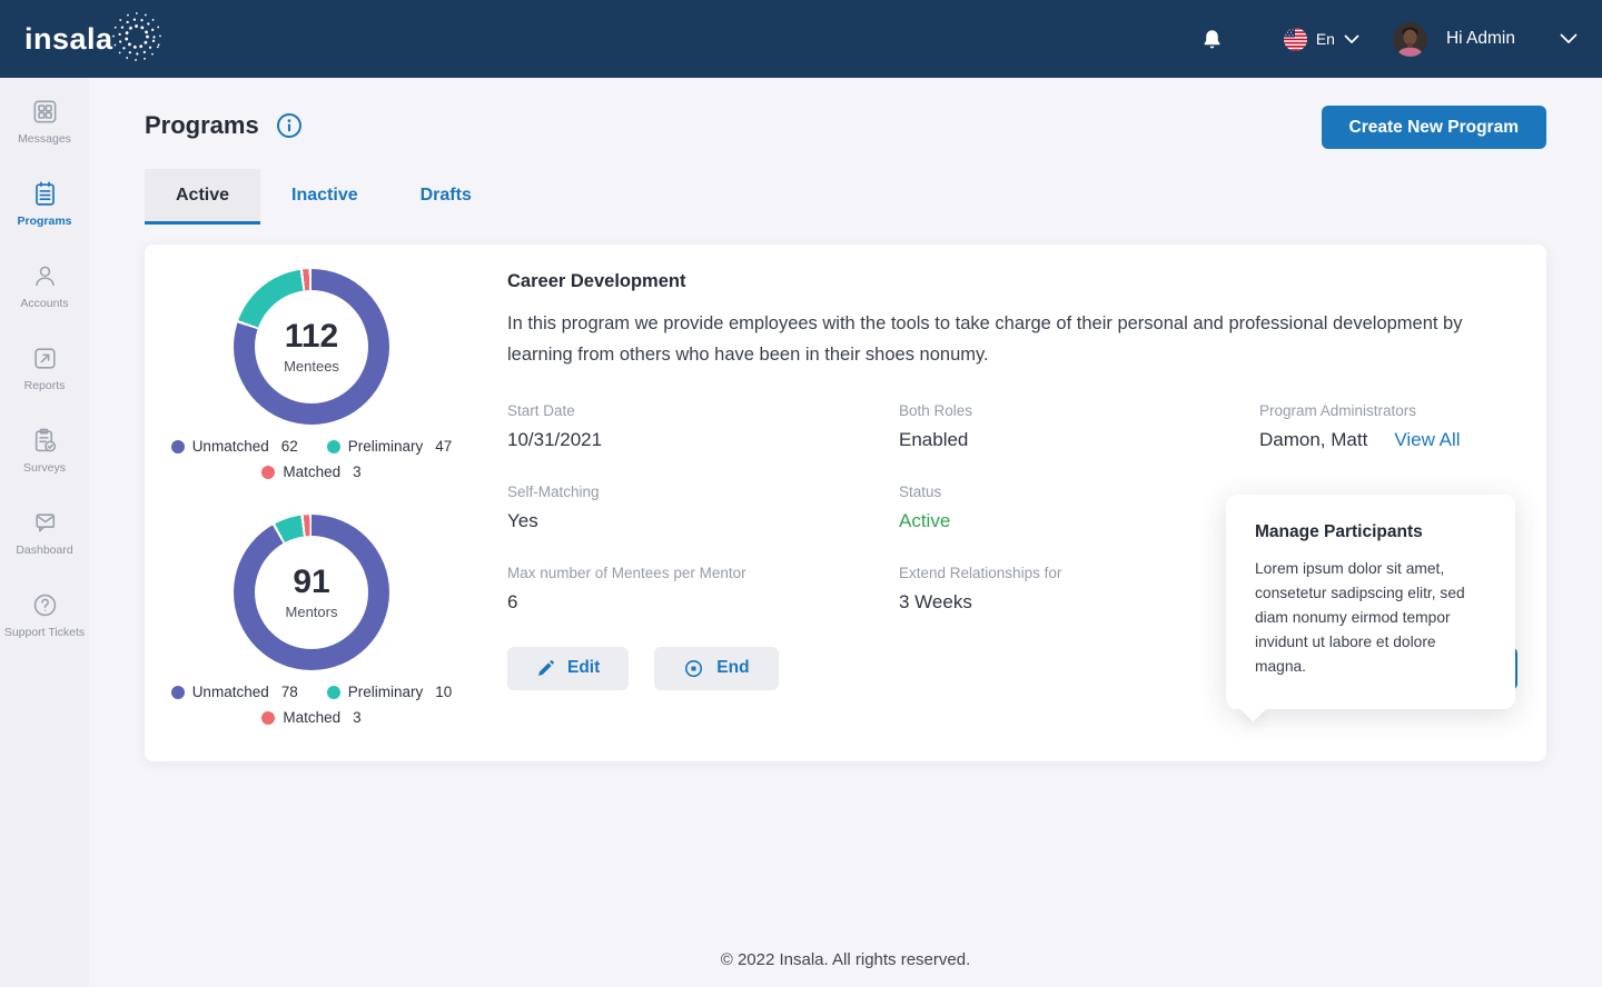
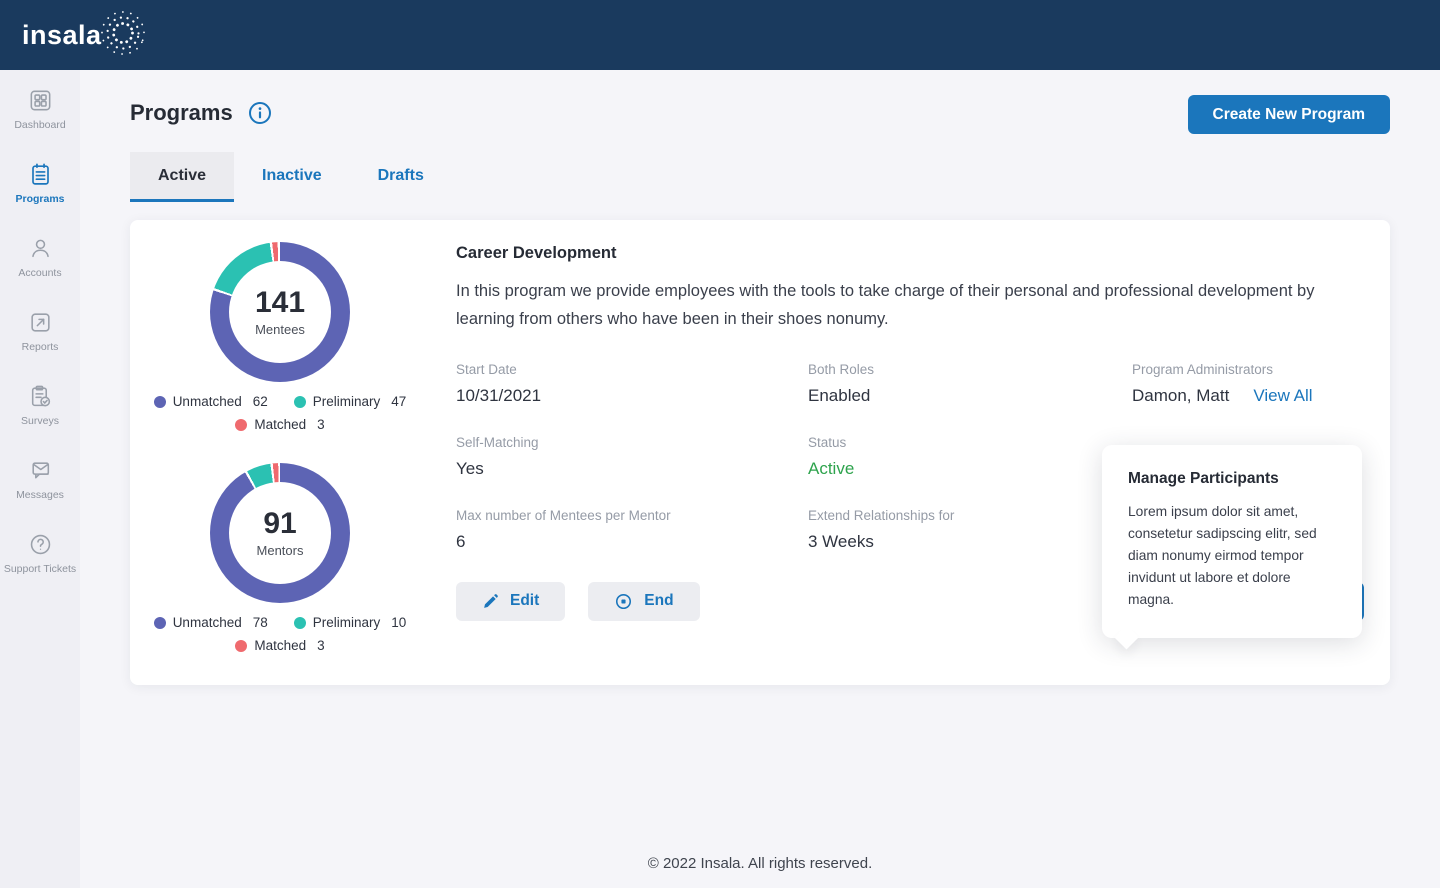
  insala
- En
- Hi Admin
- Messages
+ Dashboard
  Programs
  Accounts
  Reports
  Surveys
- Dashboard
+ Messages
  Support Tickets
  Programs
  Create New Program
  Active
  Inactive
  Drafts
- 112
+ 141
  Mentees
  Unmatched
  62
  Preliminary
  47
  Matched
  3
  91
  Mentors
  Unmatched
  78
  Preliminary
  10
  Matched
  3
  Career Development
  In this program we provide employees with the tools to take charge of their personal and professional development by learning from others who have been in their shoes nonumy.
  Start Date
  10/31/2021
  Both Roles
  Enabled
  Program Administrators
  Damon, Matt
  View All
  Self-Matching
  Yes
  Status
  Active
  Max number of Mentees per Mentor
  6
  Extend Relationships for
  3 Weeks
  Edit
  End
  Manage Participants
  Lorem ipsum dolor sit amet, consetetur sadipscing elitr, sed diam nonumy eirmod tempor invidunt ut labore et dolore magna.
  © 2022 Insala. All rights reserved.
